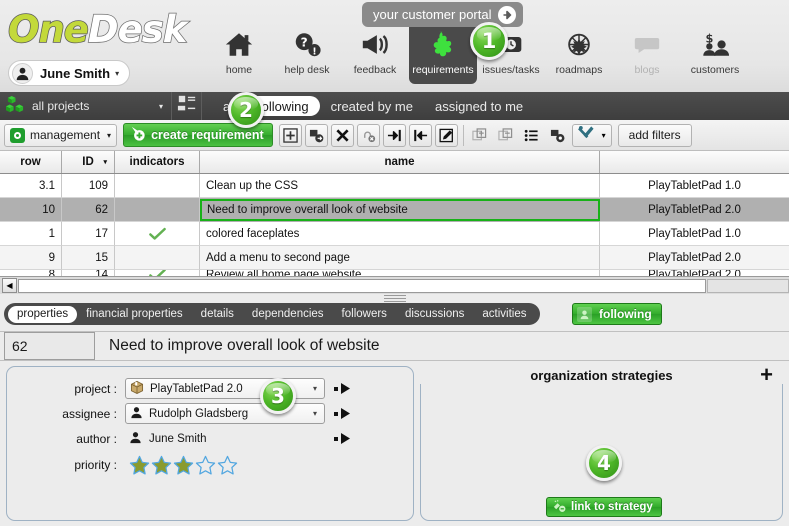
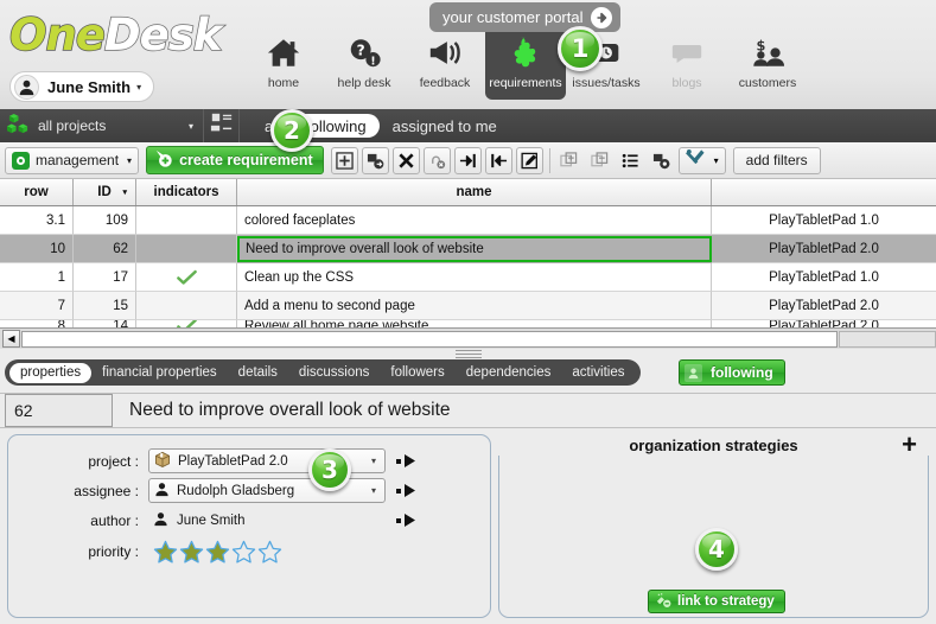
  OneDesk
  June Smith
  ▾
  your customer portal
  home
  ?
  !
  help desk
  feedback
  requirements
  issues/tasks
- roadmaps
  blogs
  $
  customers
  1
  all projects
  ▾
  ollowing
- created by me
  assigned to me
  2
  management
  ▾
  create requirement
  ▾
  add filters
  row
  ID
  indicators
  name
  3.1
  109
- Clean up the CSS
+ colored faceplates
  PlayTabletPad 1.0
  10
  62
  Need to improve overall look of website
  PlayTabletPad 2.0
  1
  17
- colored faceplates
+ Clean up the CSS
  PlayTabletPad 1.0
- 9
+ 7
  15
  Add a menu to second page
  PlayTabletPad 2.0
  8
  14
  Review all home page website
  PlayTabletPad 2.0
  ◀
  properties
  financial properties
  details
- dependencies
+ discussions
  followers
- discussions
+ dependencies
  activities
  following
  62
  Need to improve overall look of website
  project :
  PlayTabletPad 2.0
  ▾
  assignee :
  Rudolph Gladsberg
  ▾
  author :
  June Smith
  priority :
  3
  organization strategies
  +
  link to strategy
  4
